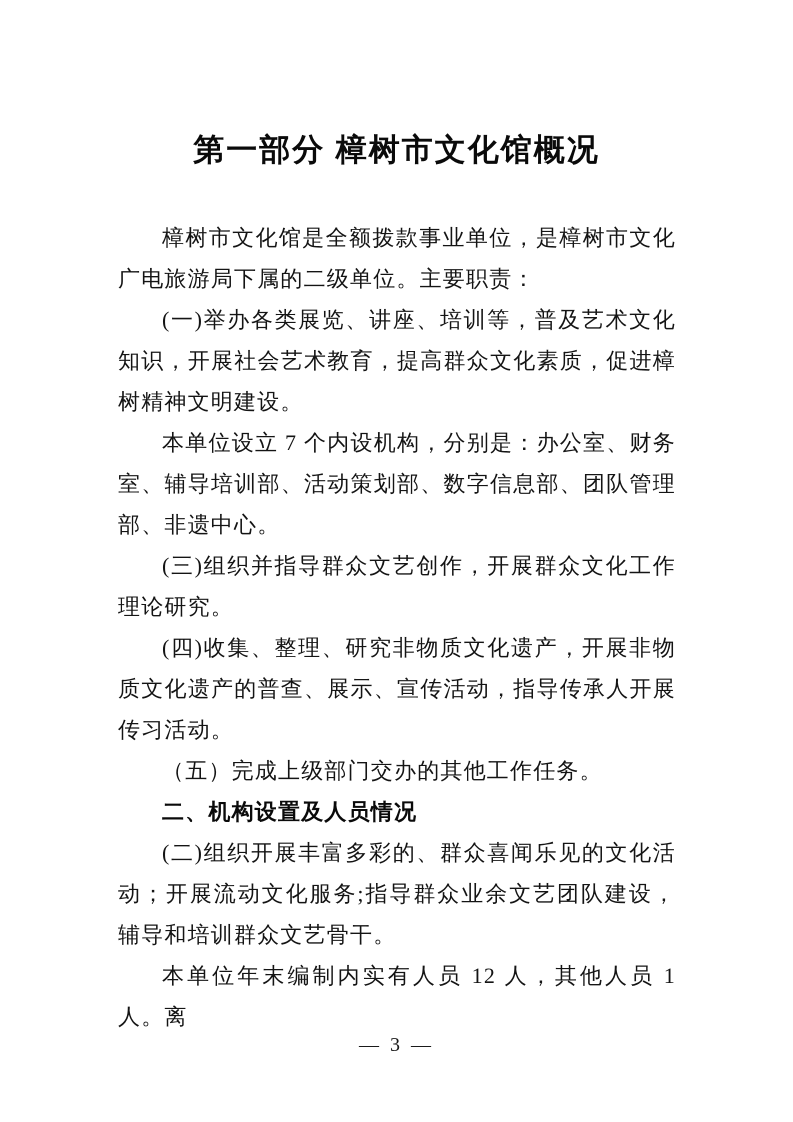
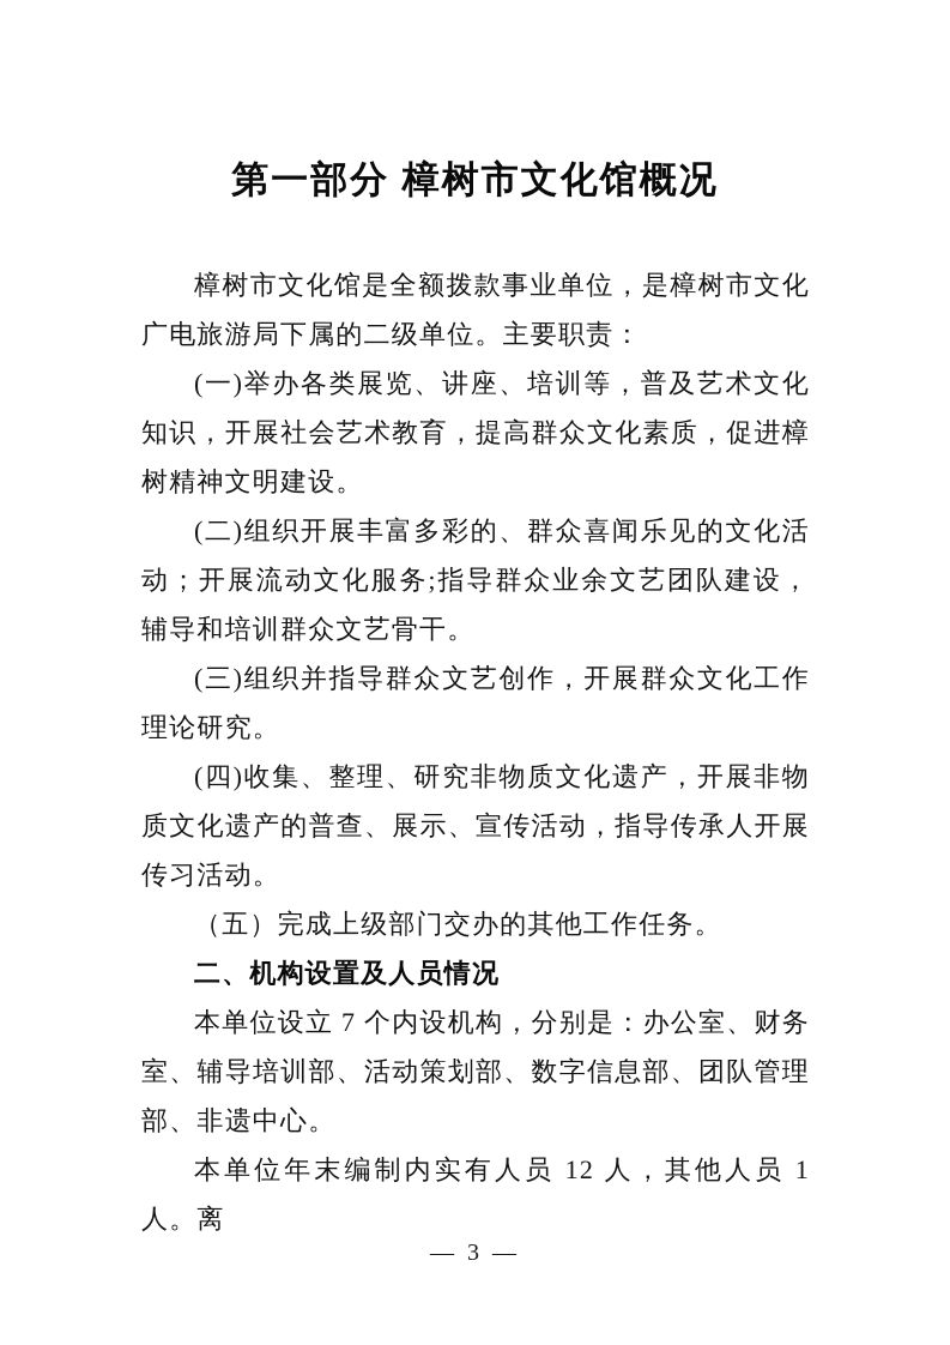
  第一部分 樟树市文化馆概况
  樟树市文化馆是全额拨款事业单位，是樟树市文化广电旅游局下属的二级单位。主要职责：
  (一)举办各类展览、讲座、培训等，普及艺术文化知识，开展社会艺术教育，提高群众文化素质，促进樟树精神文明建设。
- 本单位设立 7 个内设机构，分别是：办公室、财务室、辅导培训部、活动策划部、数字信息部、团队管理部、非遗中心。
+ (二)组织开展丰富多彩的、群众喜闻乐见的文化活动；开展流动文化服务;指导群众业余文艺团队建设，辅导和培训群众文艺骨干。
  (三)组织并指导群众文艺创作，开展群众文化工作理论研究。
  (四)收集、整理、研究非物质文化遗产，开展非物质文化遗产的普查、展示、宣传活动，指导传承人开展传习活动。
  （五）完成上级部门交办的其他工作任务。
  二、机构设置及人员情况
- (二)组织开展丰富多彩的、群众喜闻乐见的文化活动；开展流动文化服务;指导群众业余文艺团队建设，辅导和培训群众文艺骨干。
+ 本单位设立 7 个内设机构，分别是：办公室、财务室、辅导培训部、活动策划部、数字信息部、团队管理部、非遗中心。
  本单位年末编制内实有人员 12 人，其他人员 1 人。离
  — 3 —
